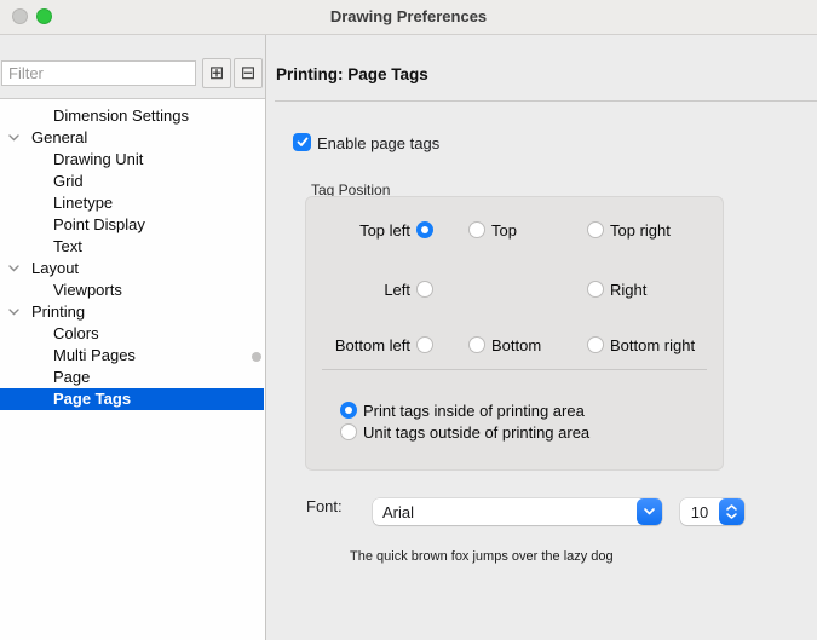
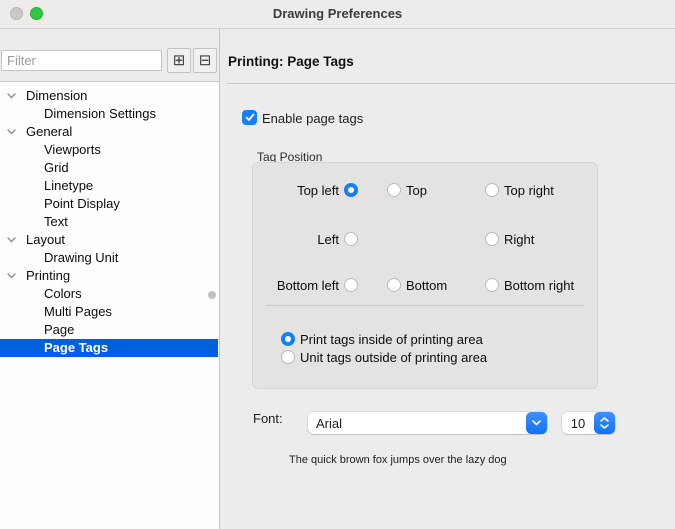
  Drawing Preferences
  Filter
  ⊞
  ⊟
  Printing: Page Tags
+ Dimension
  Dimension Settings
  General
- Drawing Unit
+ Viewports
  Grid
  Linetype
  Point Display
  Text
  Layout
- Viewports
+ Drawing Unit
  Printing
  Colors
  Multi Pages
  Page
  Page Tags
  Enable page tags
  Tag Position
  Top left
  Top
  Top right
  Left
  Right
  Bottom left
  Bottom
  Bottom right
  Print tags inside of printing area
  Unit tags outside of printing area
  Font:
  Arial
  10
  The quick brown fox jumps over the lazy dog
